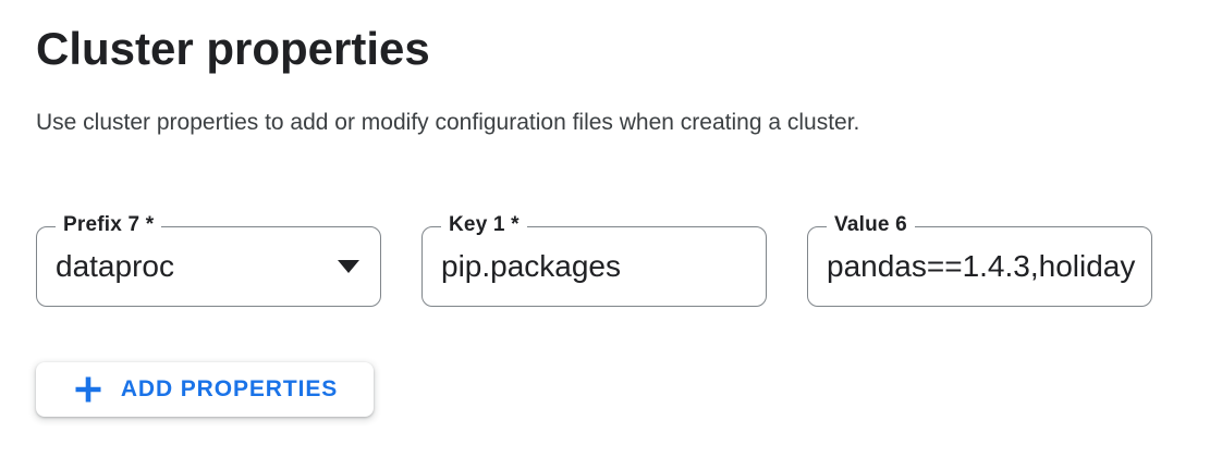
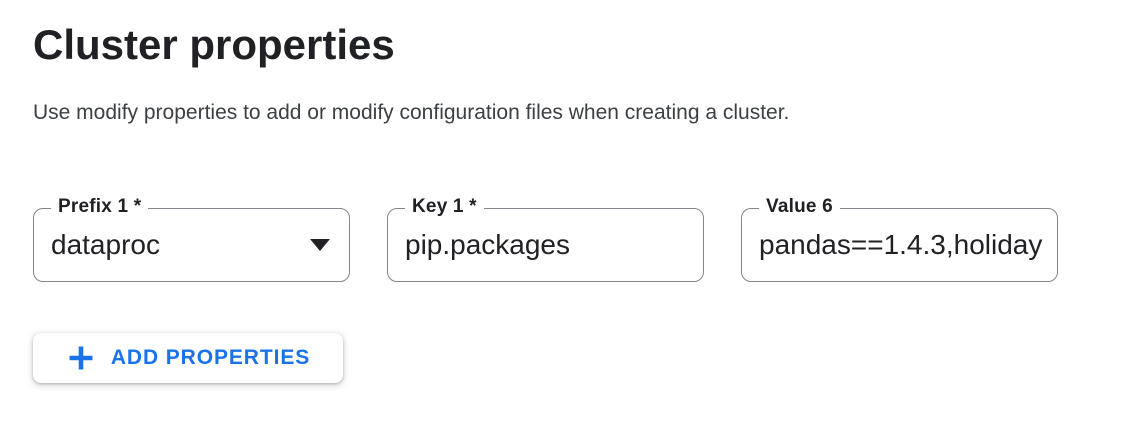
  Cluster properties
- Use cluster properties to add or modify configuration files when creating a cluster.
+ Use modify properties to add or modify configuration files when creating a cluster.
- Prefix 7 *
+ Prefix 1 *
  dataproc
  Key 1 *
  pip.packages
  Value 6
  pandas==1.4.3,holiday
  ADD PROPERTIES
